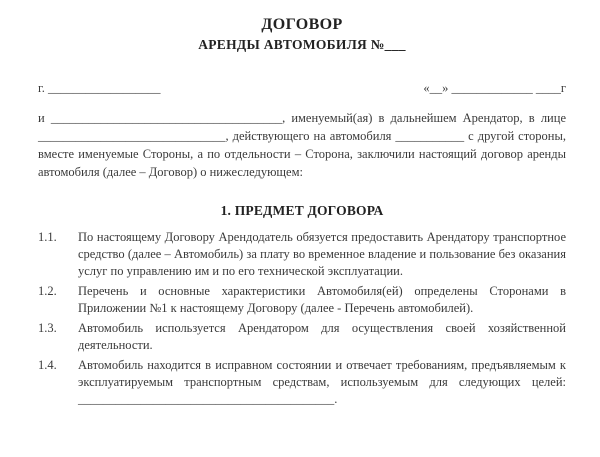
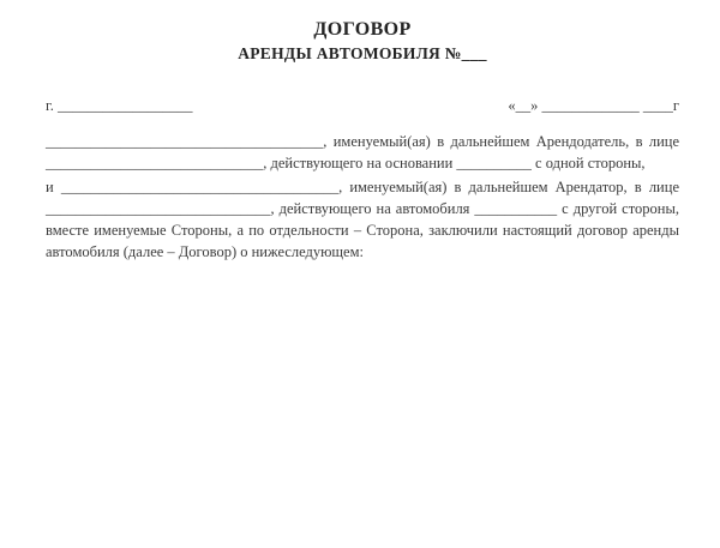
  ДОГОВОР
  АРЕНДЫ АВТОМОБИЛЯ №___
  г. __________________
  «__» _____________ ____г
+ _____________________________________, именуемый(ая) в дальнейшем Арендодатель, в лице _____________________________, действующего на основании __________ с одной стороны,
  и _____________________________________, именуемый(ая) в дальнейшем Арендатор, в лице ______________________________, действующего на автомобиля ___________ с другой стороны, вместе именуемые Стороны, а по отдельности – Сторона, заключили настоящий договор аренды автомобиля (далее – Договор) о нижеследующем:
- 1. ПРЕДМЕТ ДОГОВОРА
- 1.1.
- По настоящему Договору Арендодатель обязуется предоставить Арендатору транспортное средство (далее – Автомобиль) за плату во временное владение и пользование без оказания услуг по управлению им и по его технической эксплуатации.
- 1.2.
- Перечень и основные характеристики Автомобиля(ей) определены Сторонами в Приложении №1 к настоящему Договору (далее - Перечень автомобилей).
- 1.3.
- Автомобиль используется Арендатором для осуществления своей хозяйственной деятельности.
- 1.4.
- Автомобиль находится в исправном состоянии и отвечает требованиям, предъявляемым к эксплуатируемым транспортным средствам, используемым для следующих целей: _________________________________________.
